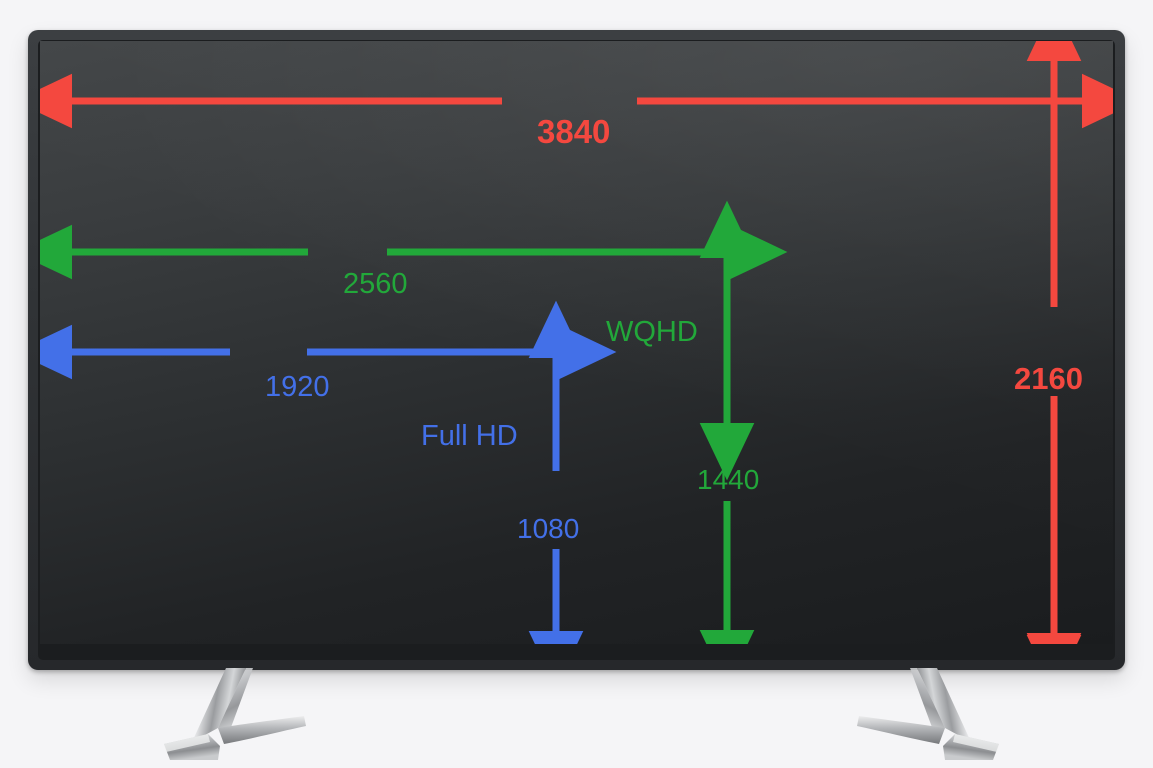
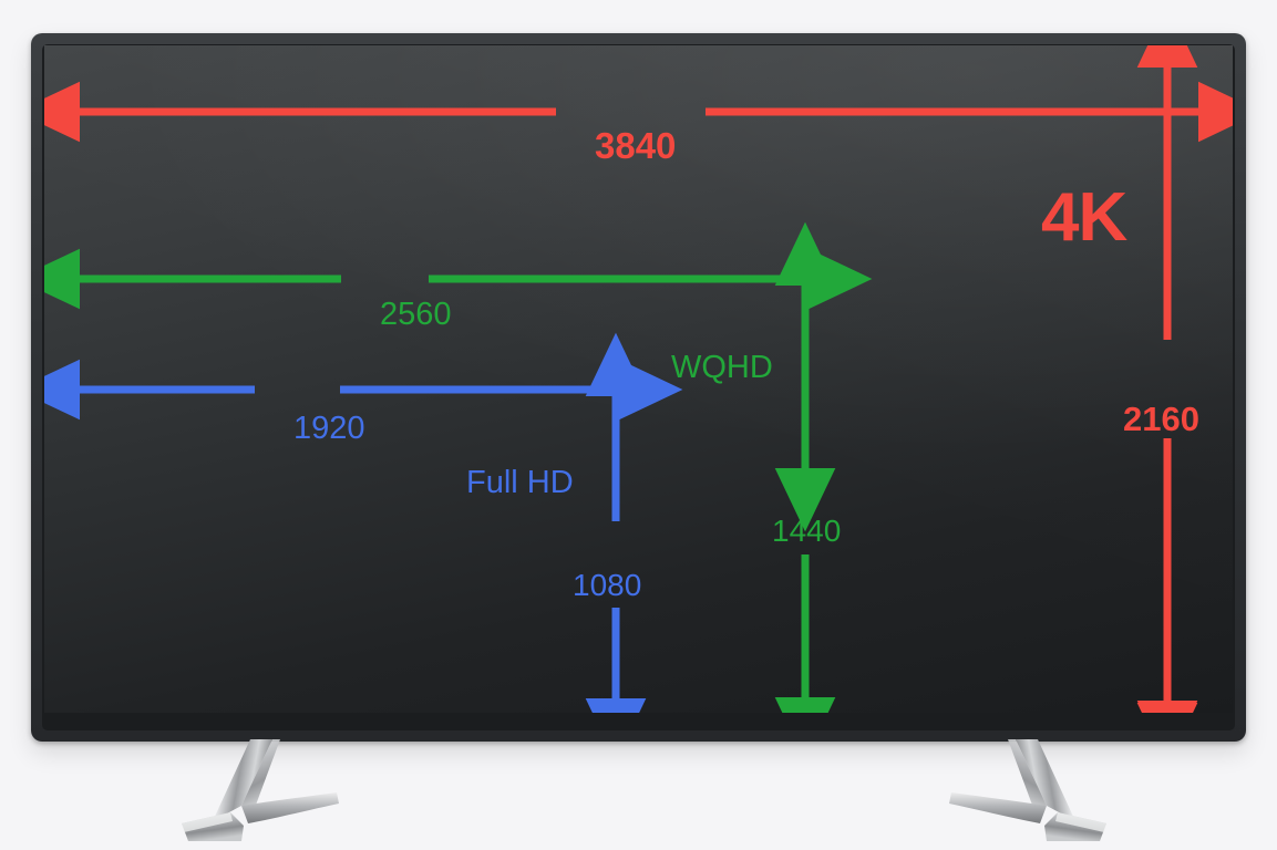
  3840
+ 4K
  2160
  2560
  WQHD
  1440
  1920
  Full HD
  1080
